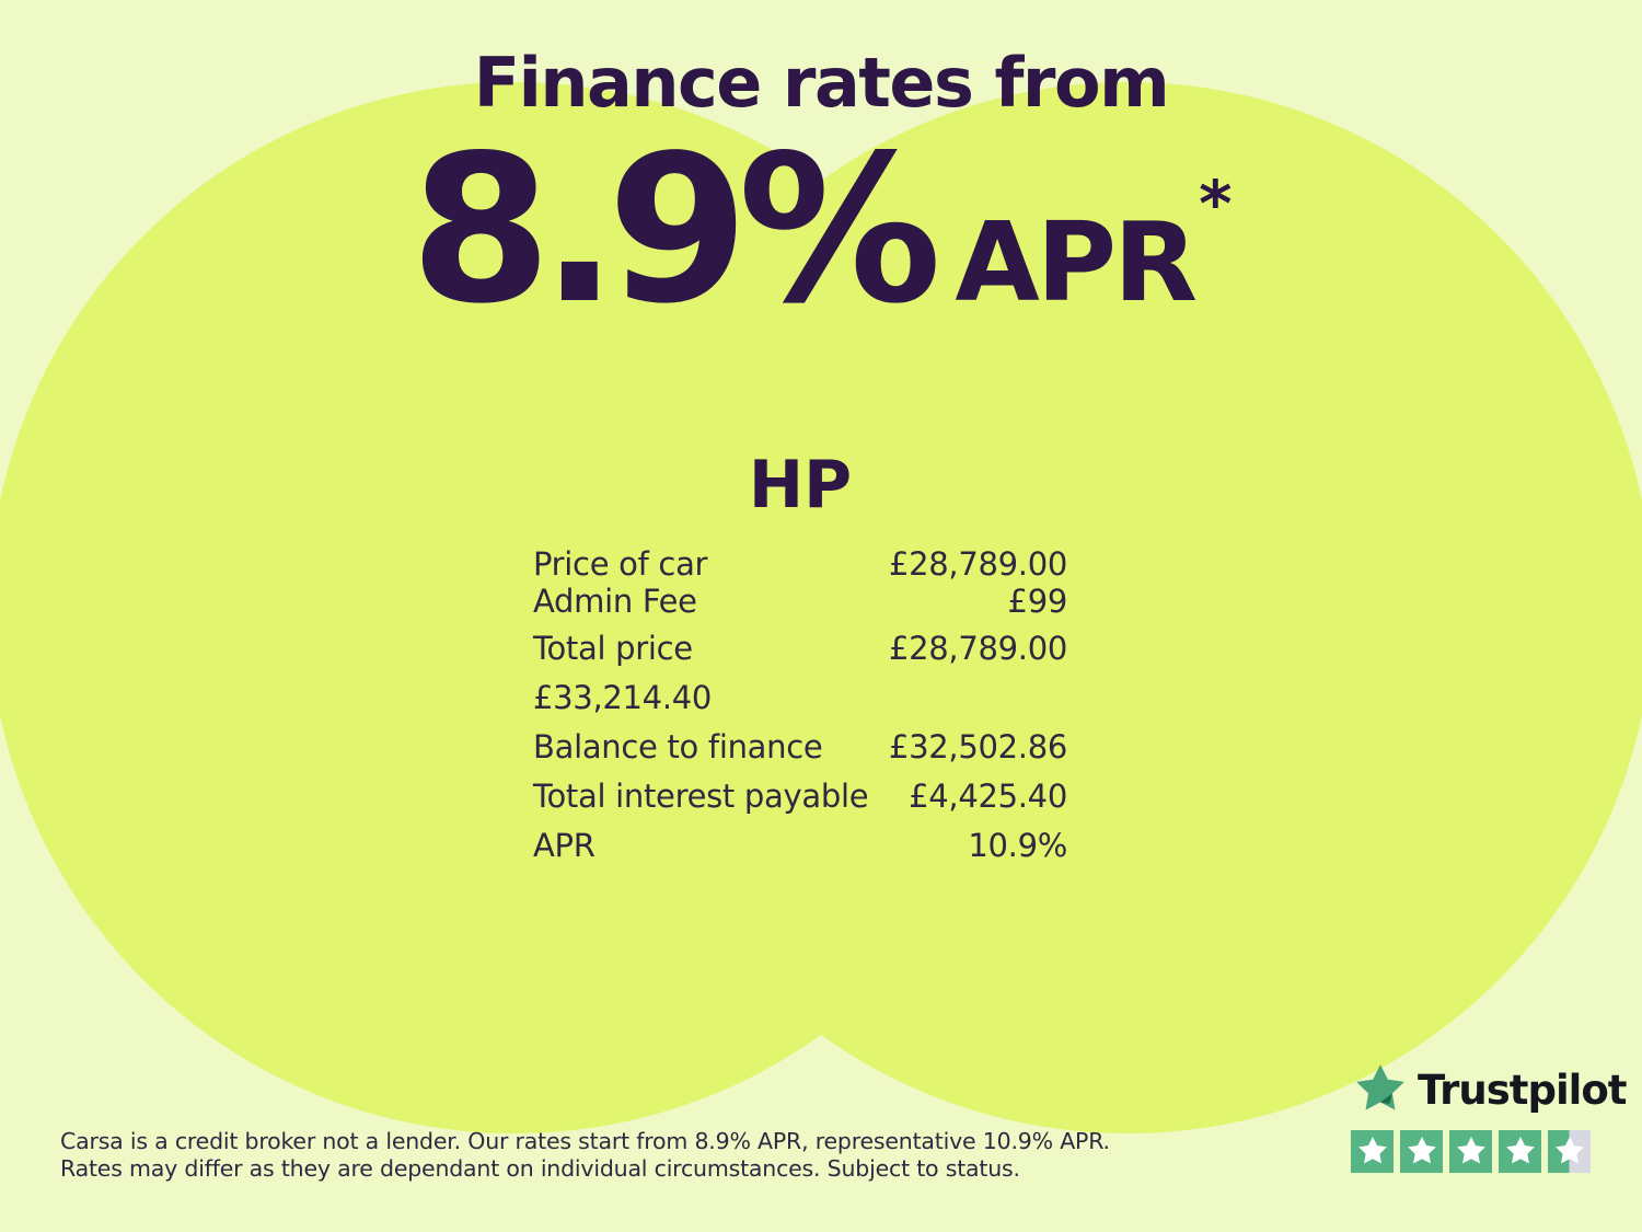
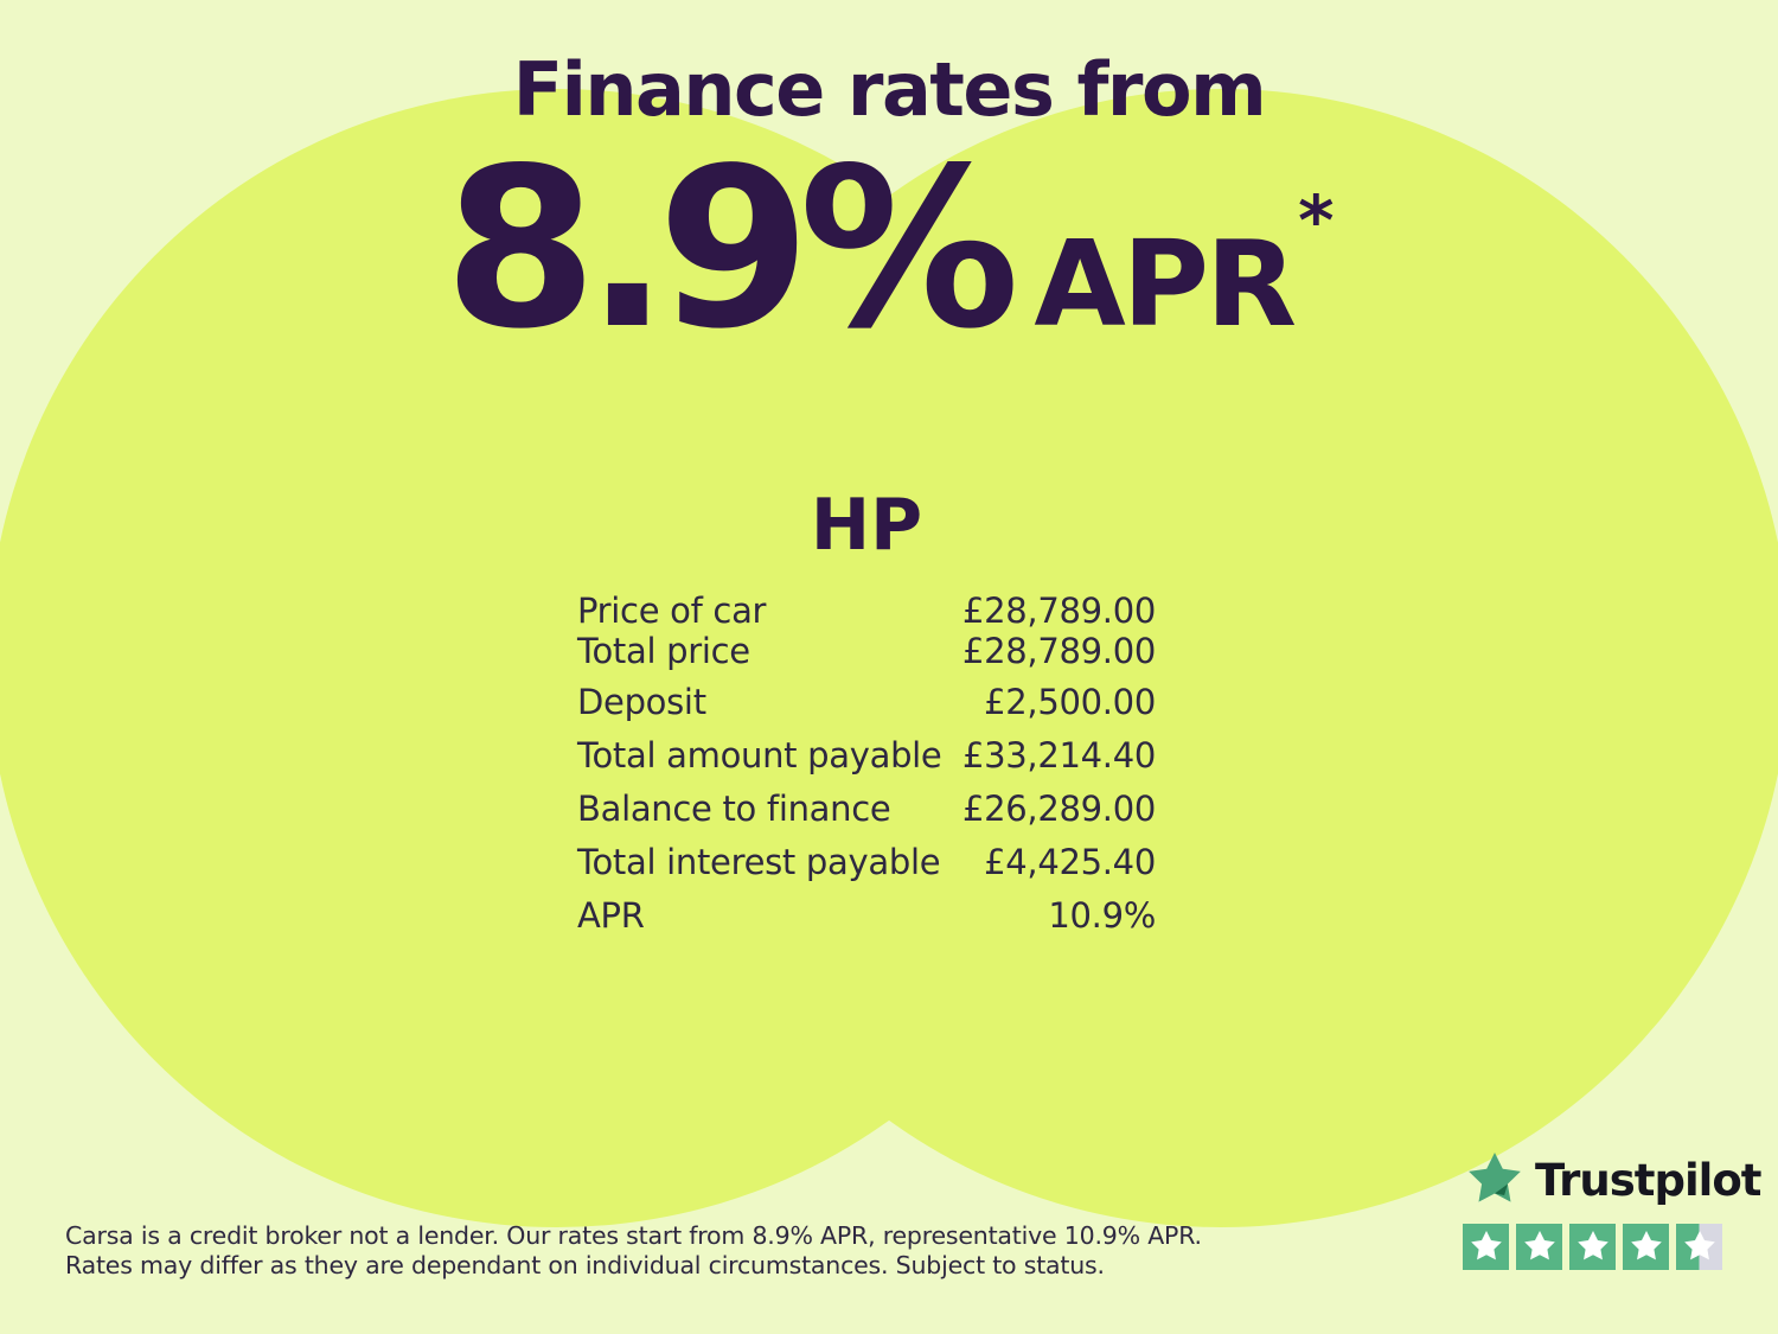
  Finance rates from
  8.9%
  APR
  *
  HP
  Price of car
  £28,789.00
- Admin Fee
- £99
  Total price
  £28,789.00
+ Deposit
+ £2,500.00
+ Total amount payable
  £33,214.40
  Balance to finance
- £32,502.86
+ £26,289.00
  Total interest payable
  £4,425.40
  APR
  10.9%
  Carsa is a credit broker not a lender. Our rates start from 8.9% APR, representative 10.9% APR.
  Rates may differ as they are dependant on individual circumstances. Subject to status.
  Trustpilot
